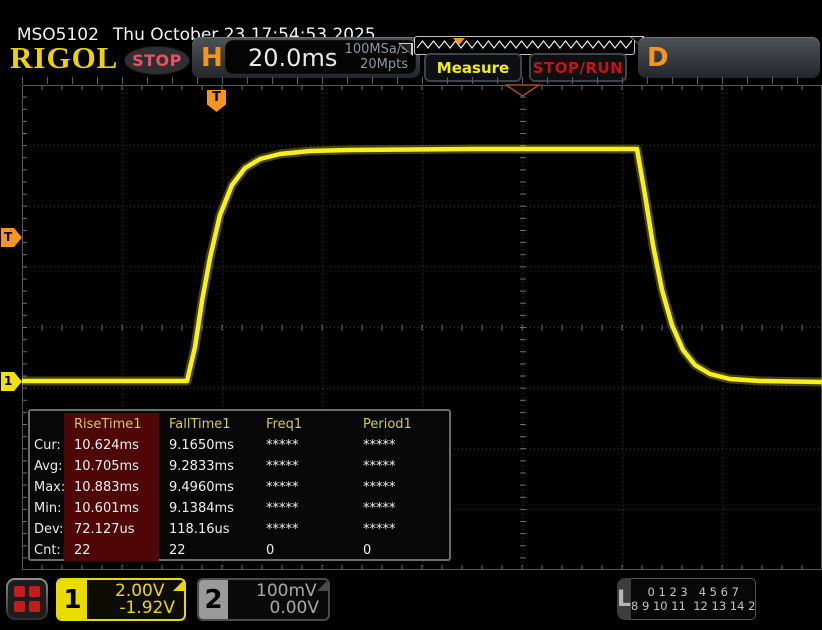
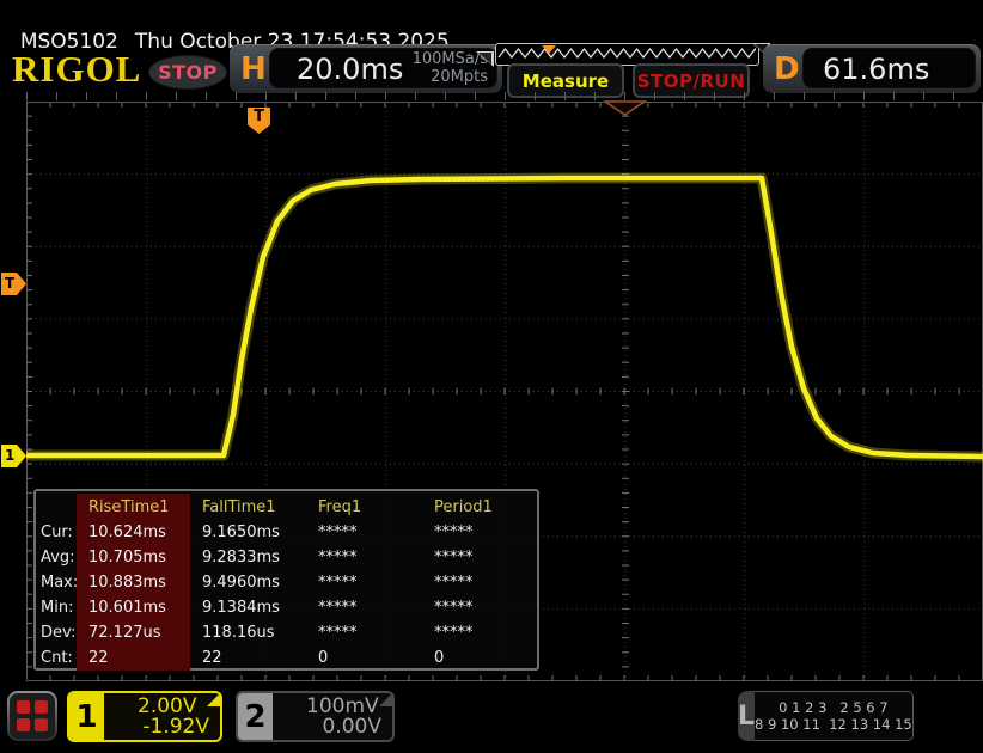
  MSO5102 Thu October 23 17:54:53 2025
  RIGOL
  STOP
  H
  20.0ms
  100MSa/s
  20Mpts
  Measure
  STOP/RUN
  D
+ 61.6ms
  T
  T
  1
  RiseTime1
  FallTime1
  Freq1
  Period1
  Cur:
  10.624ms
  9.1650ms
  *****
  *****
  Avg:
  10.705ms
  9.2833ms
  *****
  *****
  Max
  10.883ms
  9.4960ms
  *****
  *****
  Min:
  10.601ms
  9.1384ms
  *****
  *****
  Dev:
  72.127us
  118.16us
  *****
  *****
  Cnt:
  22
  22
  0
  0
  1
  2.00V
  -1.92V
  2
  100mV
  0.00V
  L
- 0 1 2 3 4 5 6 7
+ 0 1 2 3 2 5 6 7
- 8 9 10 11 12 13 14 2
+ 8 9 10 11 12 13 14 15
